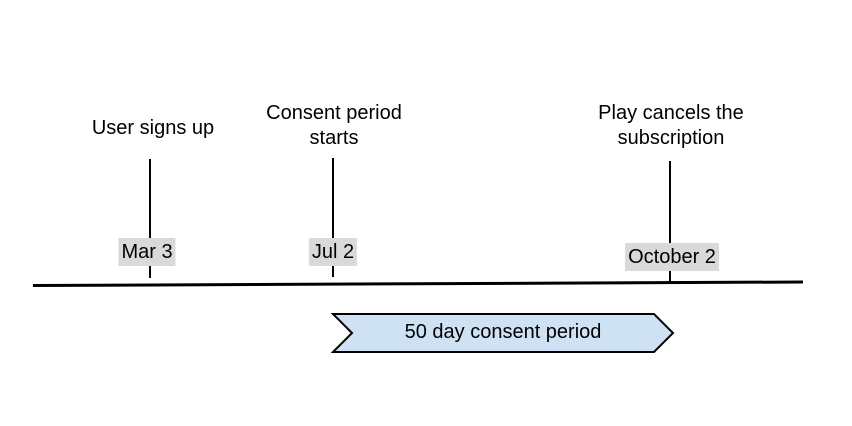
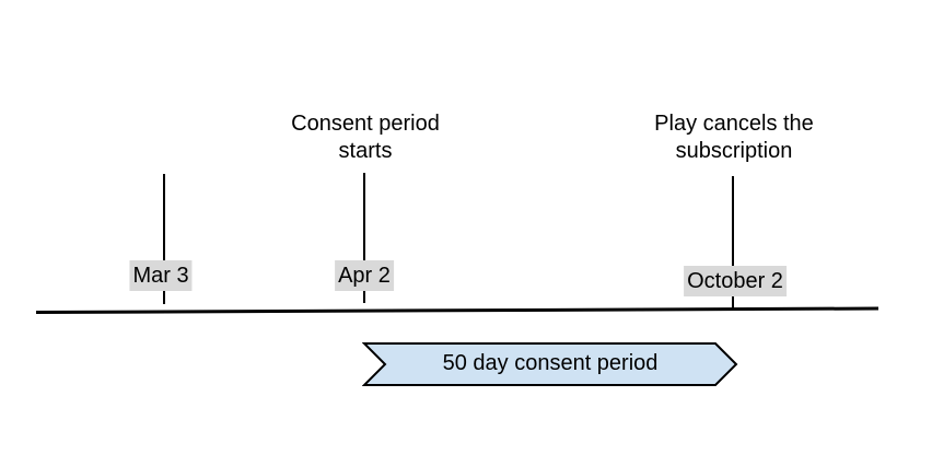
- User signs up
  Consent period
  starts
  Play cancels the
  subscription
  Mar 3
- Jul 2
+ Apr 2
  October 2
  50 day consent period
